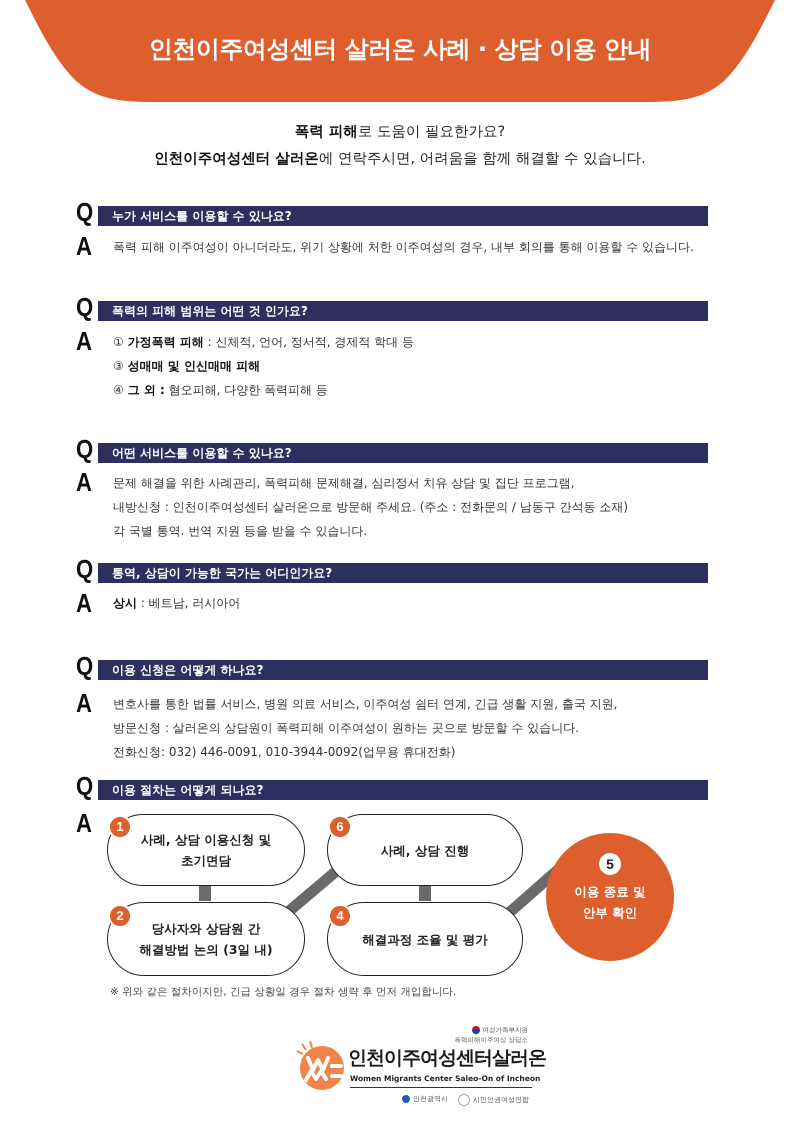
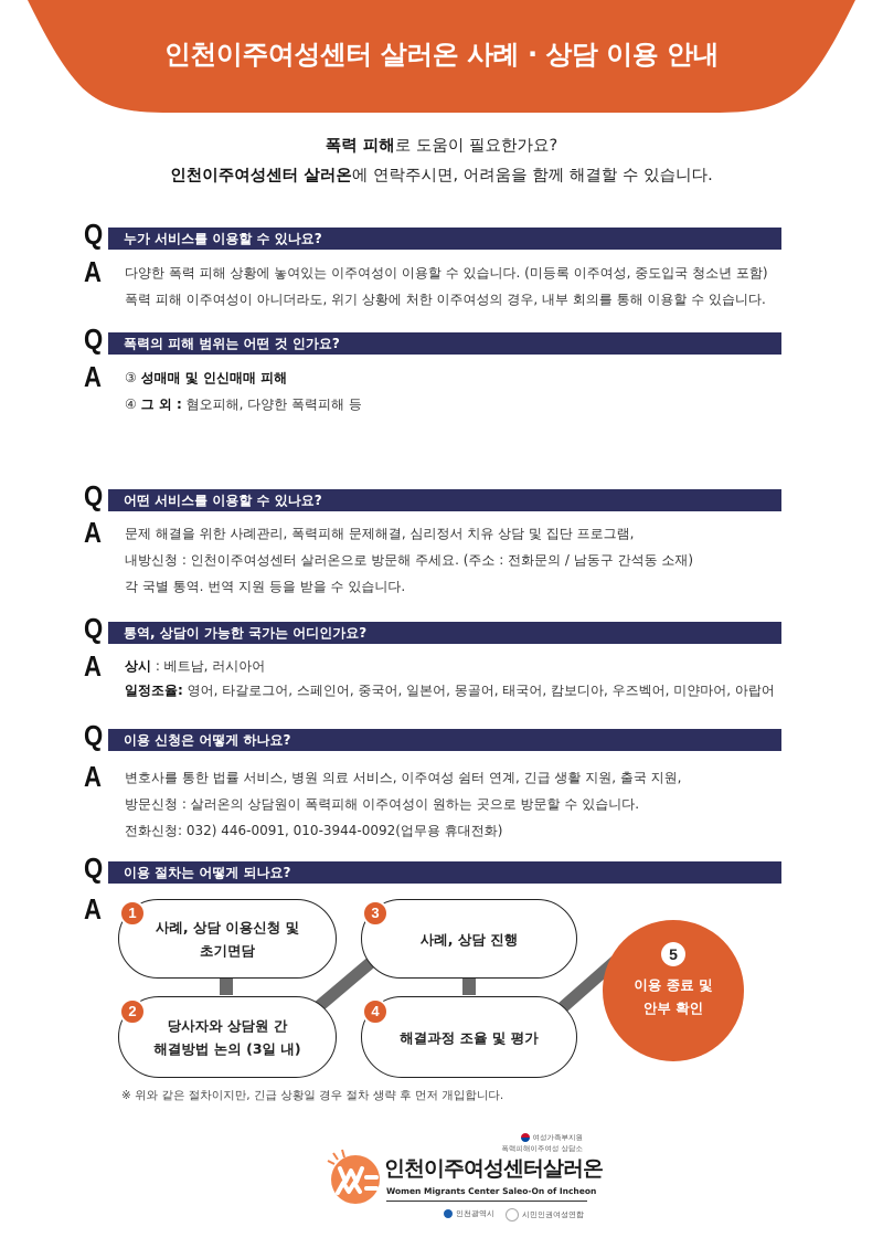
  인천이주여성센터 살러온 사례 · 상담 이용 안내
  폭력 피해로 도움이 필요한가요?
  인천이주여성센터 살러온에 연락주시면, 어려움을 함께 해결할 수 있습니다.
  Q
  누가 서비스를 이용할 수 있나요?
  A
+ 다양한 폭력 피해 상황에 놓여있는 이주여성이 이용할 수 있습니다. (미등록 이주여성, 중도입국 청소년 포함)
  폭력 피해 이주여성이 아니더라도, 위기 상황에 처한 이주여성의 경우, 내부 회의를 통해 이용할 수 있습니다.
  Q
  폭력의 피해 범위는 어떤 것 인가요?
  A
- ① 가정폭력 피해 : 신체적, 언어, 정서적, 경제적 학대 등
  ③ 성매매 및 인신매매 피해
  ④ 그 외 : 혐오피해, 다양한 폭력피해 등
  Q
  어떤 서비스를 이용할 수 있나요?
  A
  문제 해결을 위한 사례관리, 폭력피해 문제해결, 심리정서 치유 상담 및 집단 프로그램,
  내방신청 : 인천이주여성센터 살러온으로 방문해 주세요. (주소 : 전화문의 / 남동구 간석동 소재)
  각 국별 통역. 번역 지원 등을 받을 수 있습니다.
  Q
  통역, 상담이 가능한 국가는 어디인가요?
  A
  상시 : 베트남, 러시아어
+ 일정조율: 영어, 타갈로그어, 스페인어, 중국어, 일본어, 몽골어, 태국어, 캄보디아, 우즈벡어, 미얀마어, 아랍어
  Q
  이용 신청은 어떻게 하나요?
  A
  변호사를 통한 법률 서비스, 병원 의료 서비스, 이주여성 쉼터 연계, 긴급 생활 지원, 출국 지원,
  방문신청 : 살러온의 상담원이 폭력피해 이주여성이 원하는 곳으로 방문할 수 있습니다.
  전화신청: 032) 446-0091, 010-3944-0092(업무용 휴대전화)
  Q
  이용 절차는 어떻게 되나요?
  A
  사례, 상담 이용신청 및
  초기면담
  1
  당사자와 상담원 간
  해결방법 논의 (3일 내)
  2
  사례, 상담 진행
- 6
+ 3
  해결과정 조율 및 평가
  4
  5
  이용 종료 및
  안부 확인
  ※ 위와 같은 절차이지만, 긴급 상황일 경우 절차 생략 후 먼저 개입합니다.
  여성가족부지원
  폭력피해이주여성 상담소
  인천이주여성센터살러온
  Women Migrants Center Saleo-On of Incheon
  인천광역시
  시민인권여성연합
